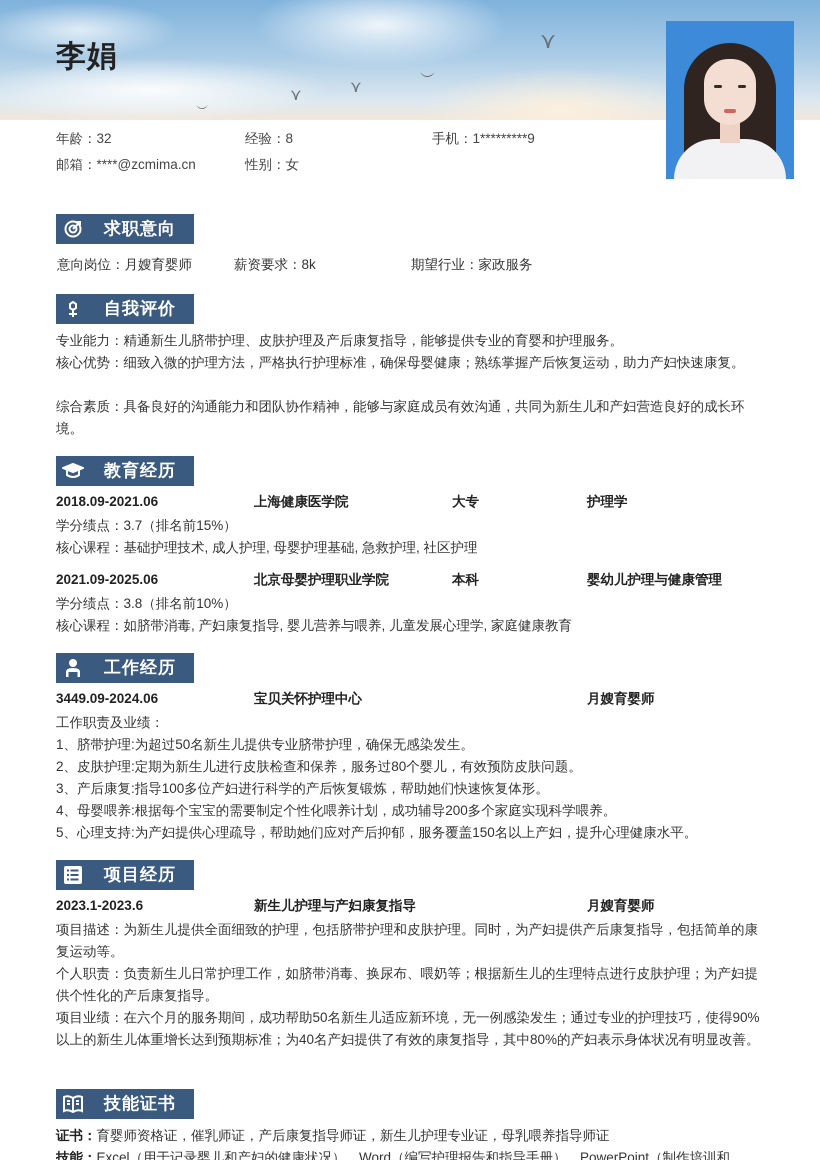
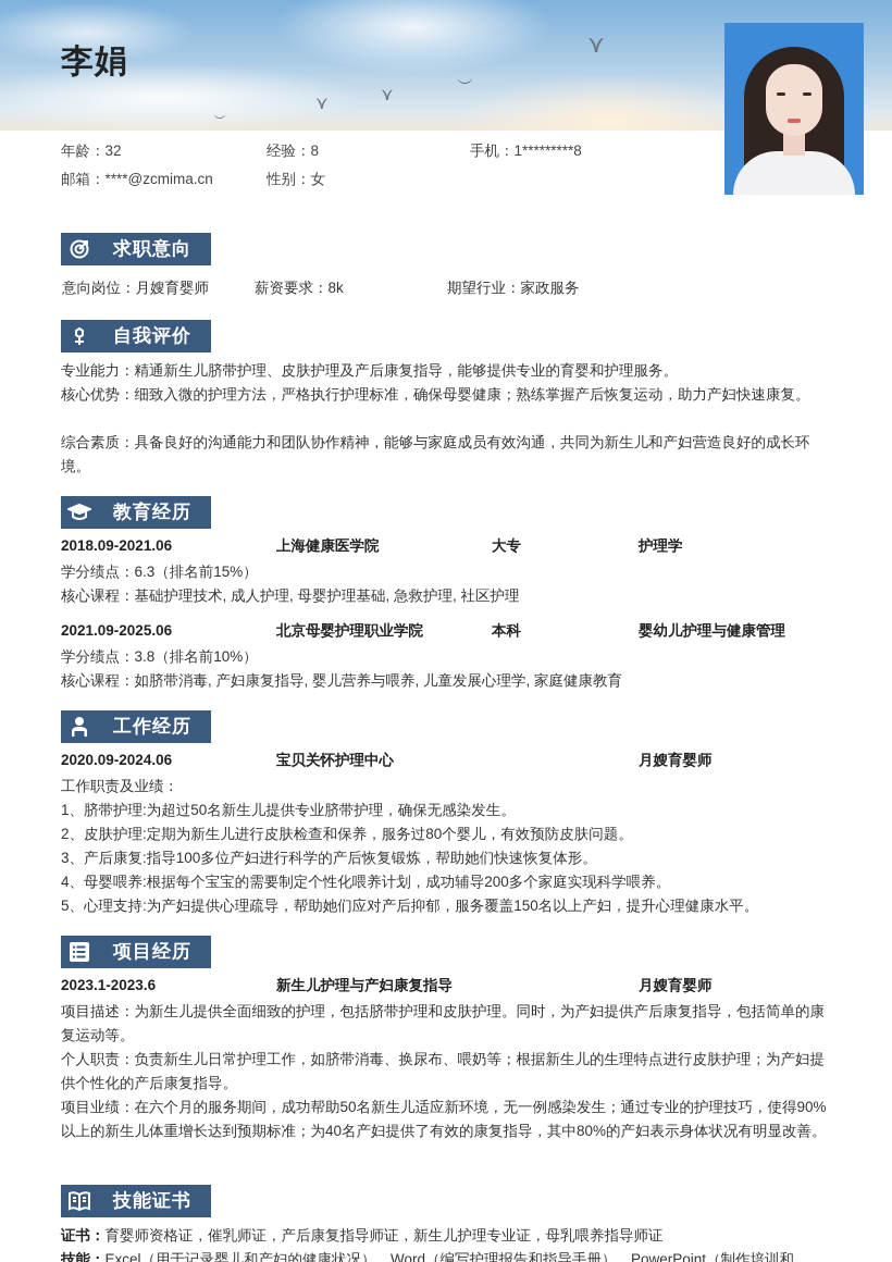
  ⋎
  ︶
  ⋎
  ⋎
  ︶
  李娟
  年龄：32
  经验：8
- 手机：1*********9
+ 手机：1*********8
  邮箱：****@zcmima.cn
  性别：女
  求职意向
  意向岗位：月嫂育婴师
  薪资要求：8k
  期望行业：家政服务
  自我评价
  专业能力：精通新生儿脐带护理、皮肤护理及产后康复指导，能够提供专业的育婴和护理服务。
  核心优势：细致入微的护理方法，严格执行护理标准，确保母婴健康；熟练掌握产后恢复运动，助力产妇快速康复。
  综合素质：具备良好的沟通能力和团队协作精神，能够与家庭成员有效沟通，共同为新生儿和产妇营造良好的成长环境。
  教育经历
  2018.09-2021.06
  上海健康医学院
  大专
  护理学
- 学分绩点：3.7（排名前15%）
+ 学分绩点：6.3（排名前15%）
  核心课程：基础护理技术, 成人护理, 母婴护理基础, 急救护理, 社区护理
  2021.09-2025.06
  北京母婴护理职业学院
  本科
  婴幼儿护理与健康管理
  学分绩点：3.8（排名前10%）
  核心课程：如脐带消毒, 产妇康复指导, 婴儿营养与喂养, 儿童发展心理学, 家庭健康教育
  工作经历
- 3449.09-2024.06
+ 2020.09-2024.06
  宝贝关怀护理中心
  月嫂育婴师
  工作职责及业绩：
  1、脐带护理:为超过50名新生儿提供专业脐带护理，确保无感染发生。
  2、皮肤护理:定期为新生儿进行皮肤检查和保养，服务过80个婴儿，有效预防皮肤问题。
  3、产后康复:指导100多位产妇进行科学的产后恢复锻炼，帮助她们快速恢复体形。
  4、母婴喂养:根据每个宝宝的需要制定个性化喂养计划，成功辅导200多个家庭实现科学喂养。
  5、心理支持:为产妇提供心理疏导，帮助她们应对产后抑郁，服务覆盖150名以上产妇，提升心理健康水平。
  项目经历
  2023.1-2023.6
  新生儿护理与产妇康复指导
  月嫂育婴师
  项目描述：为新生儿提供全面细致的护理，包括脐带护理和皮肤护理。同时，为产妇提供产后康复指导，包括简单的康复运动等。
  个人职责：负责新生儿日常护理工作，如脐带消毒、换尿布、喂奶等；根据新生儿的生理特点进行皮肤护理；为产妇提供个性化的产后康复指导。
  项目业绩：在六个月的服务期间，成功帮助50名新生儿适应新环境，无一例感染发生；通过专业的护理技巧，使得90%以上的新生儿体重增长达到预期标准；为40名产妇提供了有效的康复指导，其中80%的产妇表示身体状况有明显改善。
  技能证书
  证书：育婴师资格证，催乳师证，产后康复指导师证，新生儿护理专业证，母乳喂养指导师证
  技能：Excel（用于记录婴儿和产妇的健康状况）、Word（编写护理报告和指导手册）、PowerPoint（制作培训和
